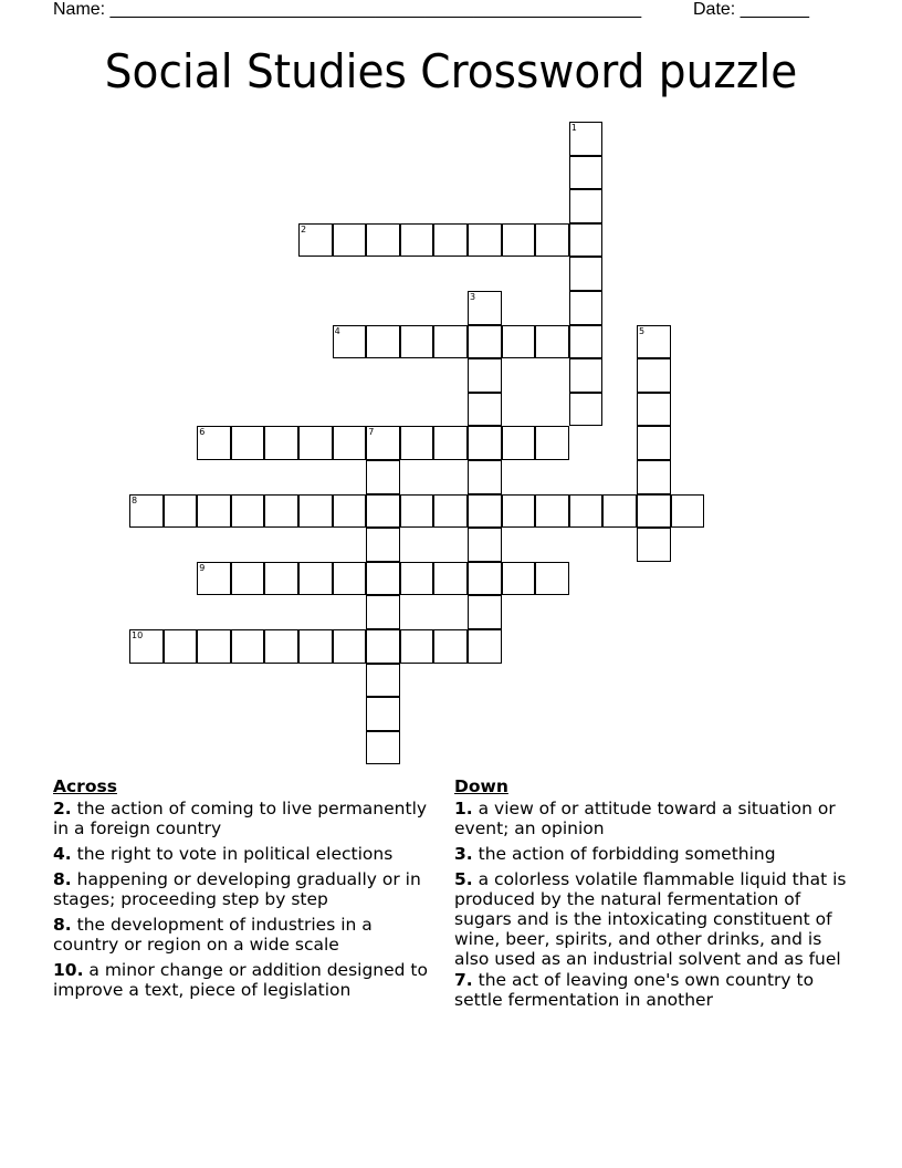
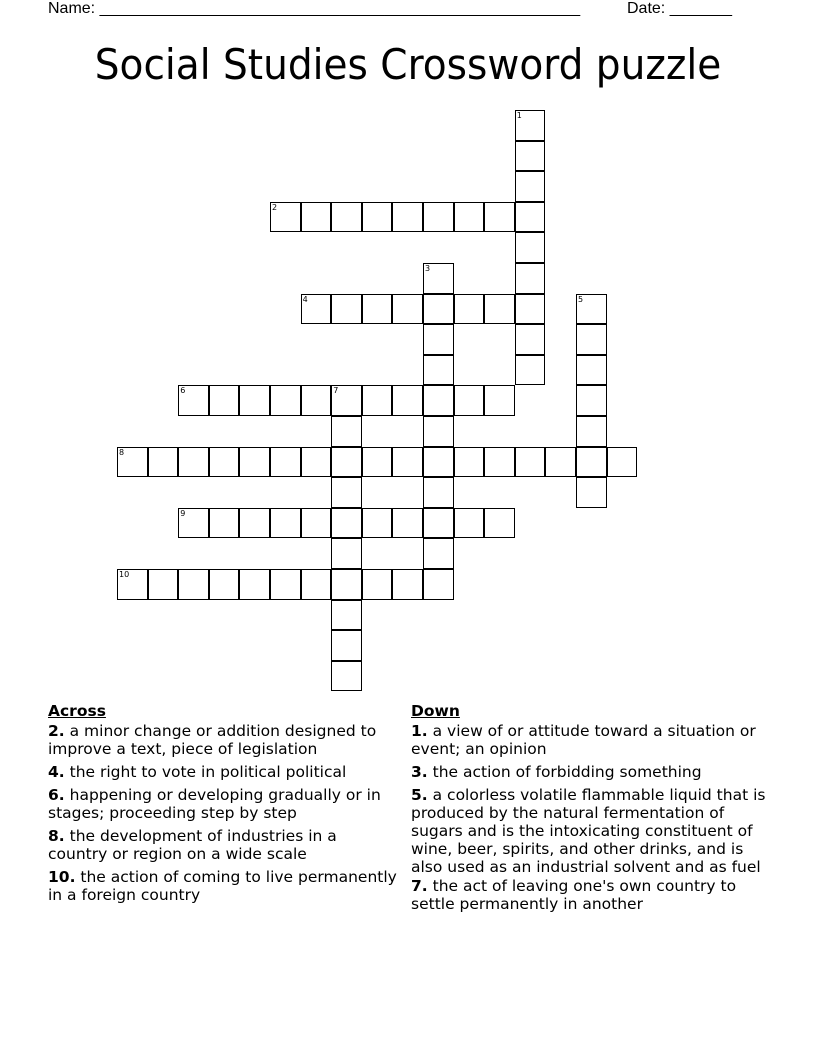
  Name: ______________________________________________________
  Date: _______
  Social Studies Crossword puzzle
  1
  2
  3
  4
  5
  6
  7
  8
  9
  10
  Across
- 2. the action of coming to live permanently in a foreign country
+ 2. a minor change or addition designed to improve a text, piece of legislation
- 4. the right to vote in political elections
+ 4. the right to vote in political political
- 8. happening or developing gradually or in stages; proceeding step by step
+ 6. happening or developing gradually or in stages; proceeding step by step
  8. the development of industries in a country or region on a wide scale
- 10. a minor change or addition designed to improve a text, piece of legislation
+ 10. the action of coming to live permanently in a foreign country
  Down
  1. a view of or attitude toward a situation or event; an opinion
  3. the action of forbidding something
  5. a colorless volatile flammable liquid that is produced by the natural fermentation of sugars and is the intoxicating constituent of wine, beer, spirits, and other drinks, and is also used as an industrial solvent and as fuel
- 7. the act of leaving one's own country to settle fermentation in another
+ 7. the act of leaving one's own country to settle permanently in another
